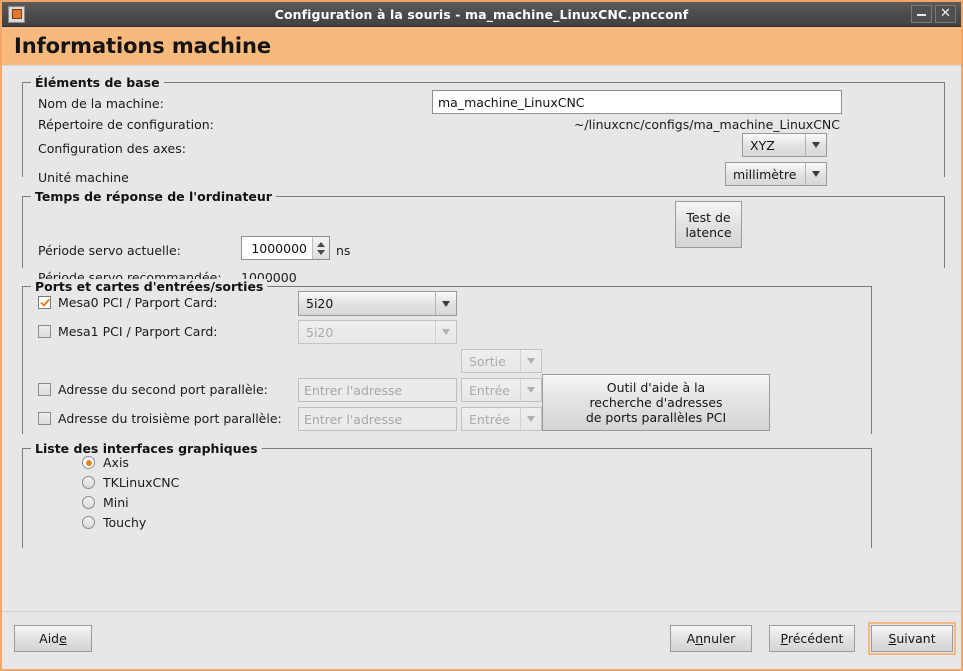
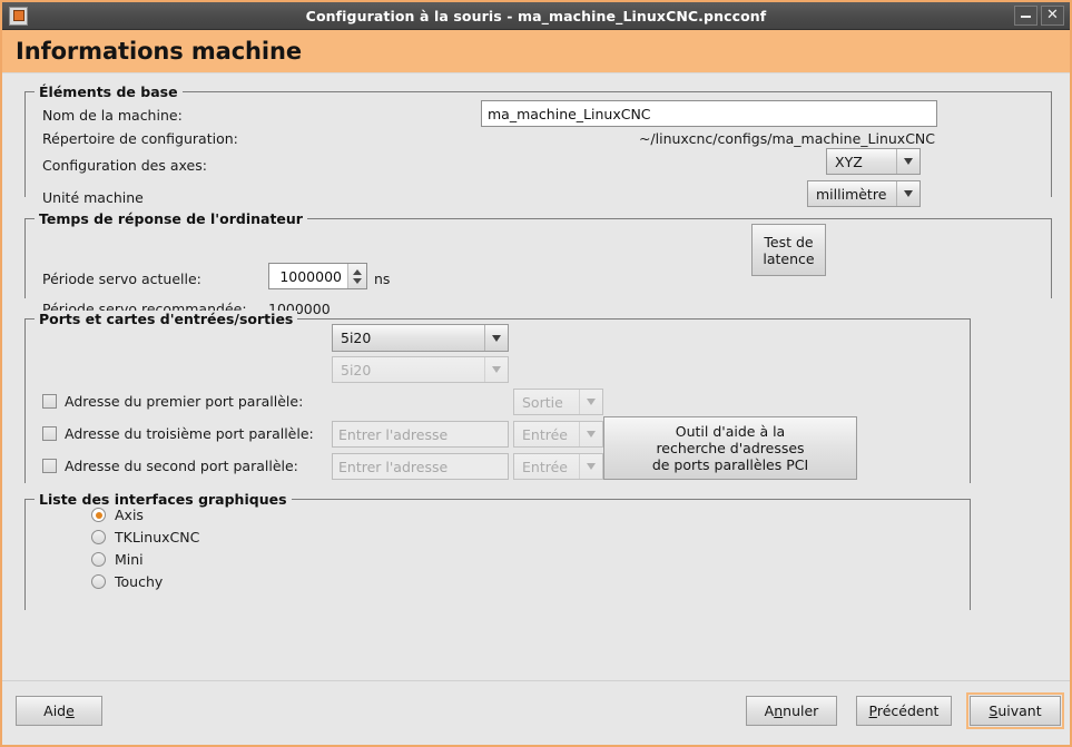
  Configuration à la souris - ma_machine_LinuxCNC.pncconf
  ✕
  Informations machine
  Éléments de base
  Nom de la machine:
  ma_machine_LinuxCNC
  Répertoire de configuration:
  ~/linuxcnc/configs/ma_machine_LinuxCNC
  Configuration des axes:
  XYZ
  Unité machine
  millimètre
  Temps de réponse de l'ordinateur
  Test de
  latence
  Période servo actuelle:
  1000000
  ns
  Période servo recommandée:
  1000000
  Ports et cartes d'entrées/sorties
- Mesa0 PCI / Parport Card:
  5i20
- Mesa1 PCI / Parport Card:
  5i20
+ Adresse du premier port parallèle:
  Sortie
- Adresse du second port parallèle:
+ Adresse du troisième port parallèle:
  Entrer l'adresse
  Entrée
- Adresse du troisième port parallèle:
+ Adresse du second port parallèle:
  Entrer l'adresse
  Entrée
  Outil d'aide à la
  recherche d'adresses
  de ports parallèles PCI
  Liste des interfaces graphiques
  Axis
  TKLinuxCNC
  Mini
  Touchy
  Aide
  Annuler
  Précédent
  Suivant
